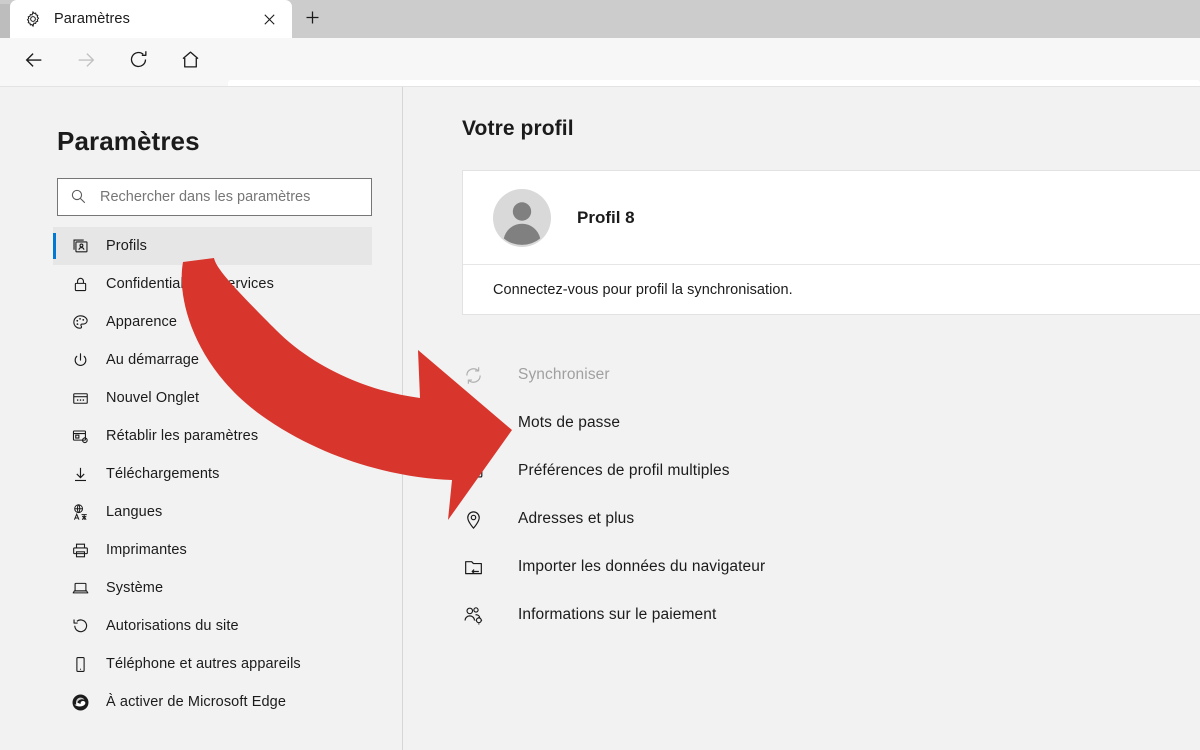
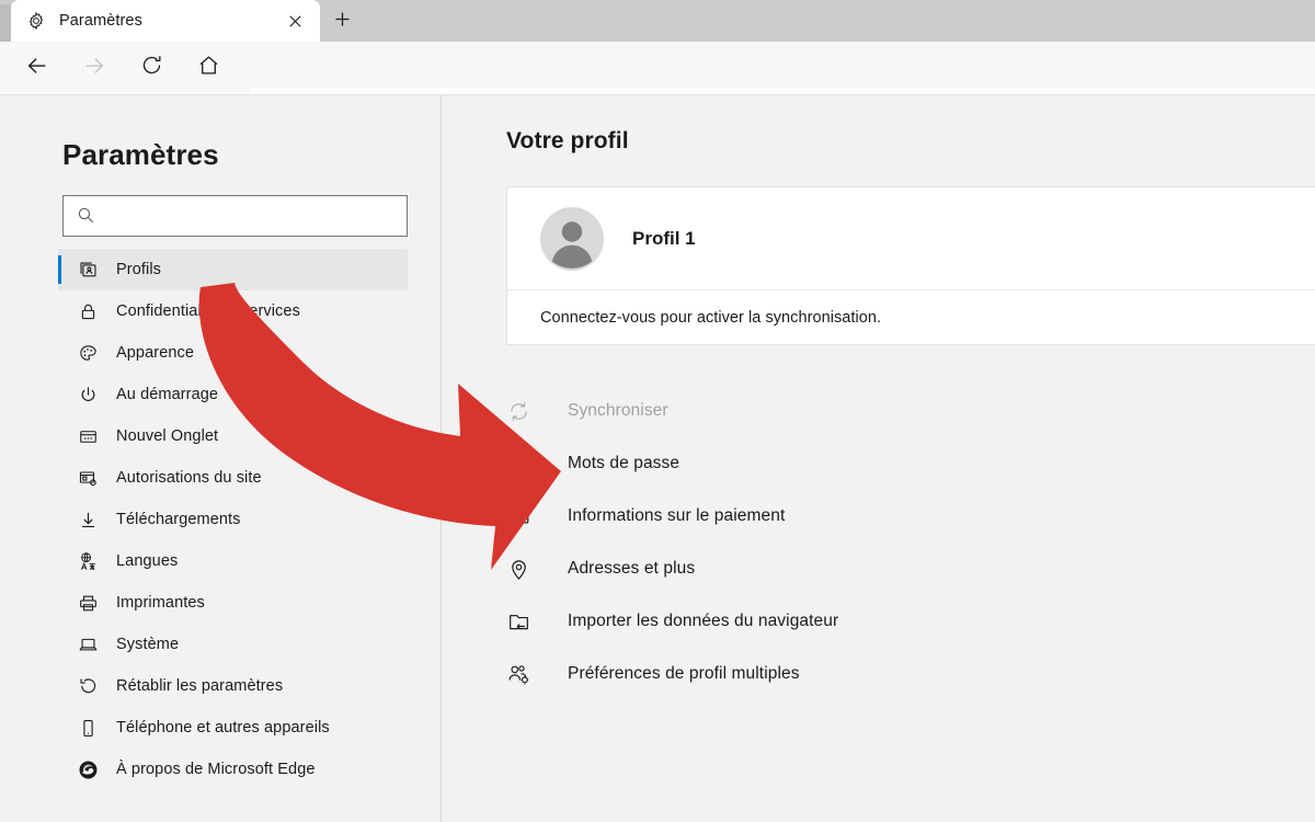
  Paramètres
  Paramètres
- Rechercher dans les paramètres
  Profils
  Apparence
  Au démarrage
  Nouvel Onglet
- Rétablir les paramètres
+ Autorisations du site
  Téléchargements
  Langues
  Imprimantes
  Système
- Autorisations du site
+ Rétablir les paramètres
  Téléphone et autres appareils
- À activer de Microsoft Edge
+ À propos de Microsoft Edge
  Votre profil
- Profil 8
+ Profil 1
- Connectez-vous pour profil la synchronisation.
+ Connectez-vous pour activer la synchronisation.
  Synchroniser
  Mots de passe
- Préférences de profil multiples
+ Informations sur le paiement
  Adresses et plus
  Importer les données du navigateur
- Informations sur le paiement
+ Préférences de profil multiples
